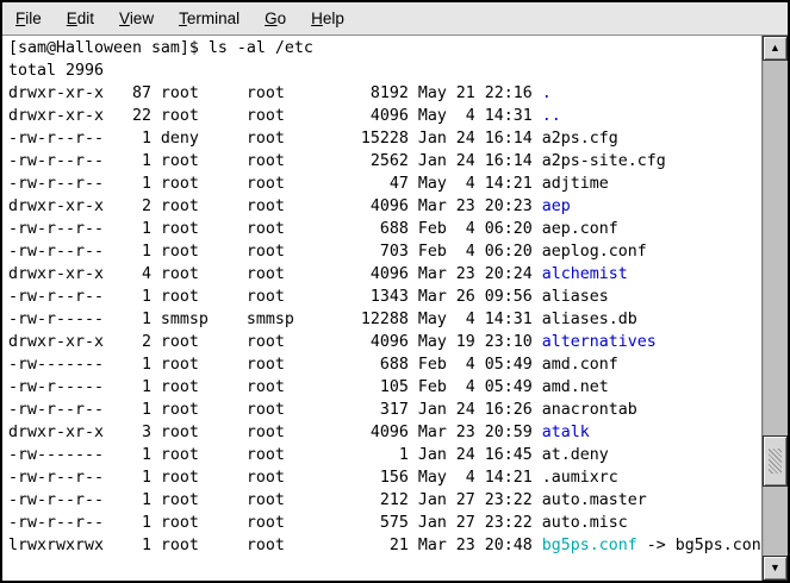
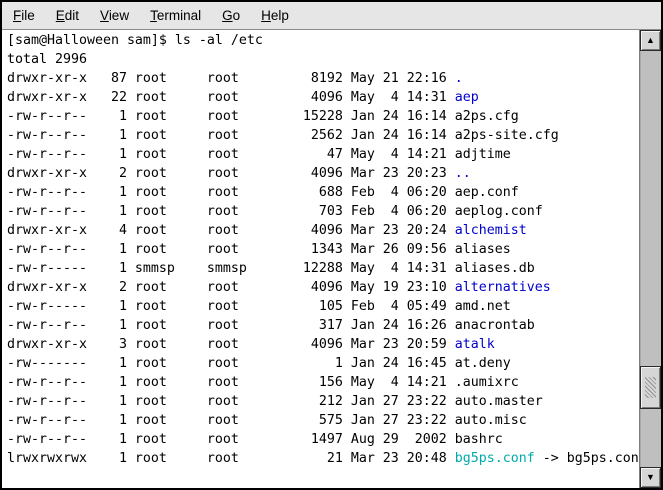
  File
  Edit
  View
  Terminal
  Go
  Help
  [sam@Halloween sam]$ ls -al /etc
  total 2996
  drwxr-xr-x 87 root root 8192 May 21 22:16 .
- drwxr-xr-x 22 root root 4096 May 4 14:31 ..
+ drwxr-xr-x 22 root root 4096 May 4 14:31 aep
- -rw-r--r-- 1 deny root 15228 Jan 24 16:14 a2ps.cfg
+ -rw-r--r-- 1 root root 15228 Jan 24 16:14 a2ps.cfg
  -rw-r--r-- 1 root root 2562 Jan 24 16:14 a2ps-site.cfg
  -rw-r--r-- 1 root root 47 May 4 14:21 adjtime
- drwxr-xr-x 2 root root 4096 Mar 23 20:23 aep
+ drwxr-xr-x 2 root root 4096 Mar 23 20:23 ..
  -rw-r--r-- 1 root root 688 Feb 4 06:20 aep.conf
  -rw-r--r-- 1 root root 703 Feb 4 06:20 aeplog.conf
  drwxr-xr-x 4 root root 4096 Mar 23 20:24 alchemist
  -rw-r--r-- 1 root root 1343 Mar 26 09:56 aliases
  -rw-r----- 1 smmsp smmsp 12288 May 4 14:31 aliases.db
  drwxr-xr-x 2 root root 4096 May 19 23:10 alternatives
- -rw------- 1 root root 688 Feb 4 05:49 amd.conf
  -rw-r----- 1 root root 105 Feb 4 05:49 amd.net
  -rw-r--r-- 1 root root 317 Jan 24 16:26 anacrontab
  drwxr-xr-x 3 root root 4096 Mar 23 20:59 atalk
  -rw------- 1 root root 1 Jan 24 16:45 at.deny
  -rw-r--r-- 1 root root 156 May 4 14:21 .aumixrc
  -rw-r--r-- 1 root root 212 Jan 27 23:22 auto.master
  -rw-r--r-- 1 root root 575 Jan 27 23:22 auto.misc
+ -rw-r--r-- 1 root root 1497 Aug 29 2002 bashrc
  lrwxrwxrwx 1 root root 21 Mar 23 20:48 bg5ps.conf -> bg5ps.con
  ▲
  ▼
